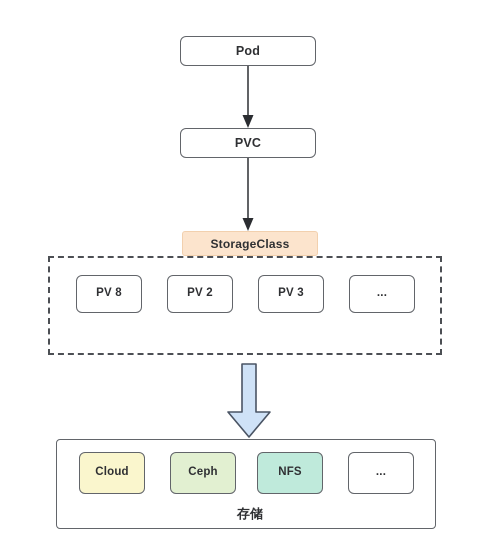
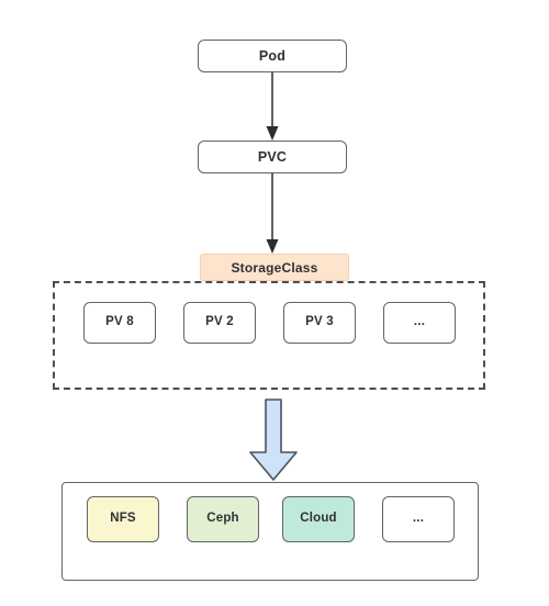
  Pod
  PVC
  StorageClass
  PV 8
  PV 2
  PV 3
  ...
- Cloud
+ NFS
  Ceph
- NFS
+ Cloud
  ...
- 存储
